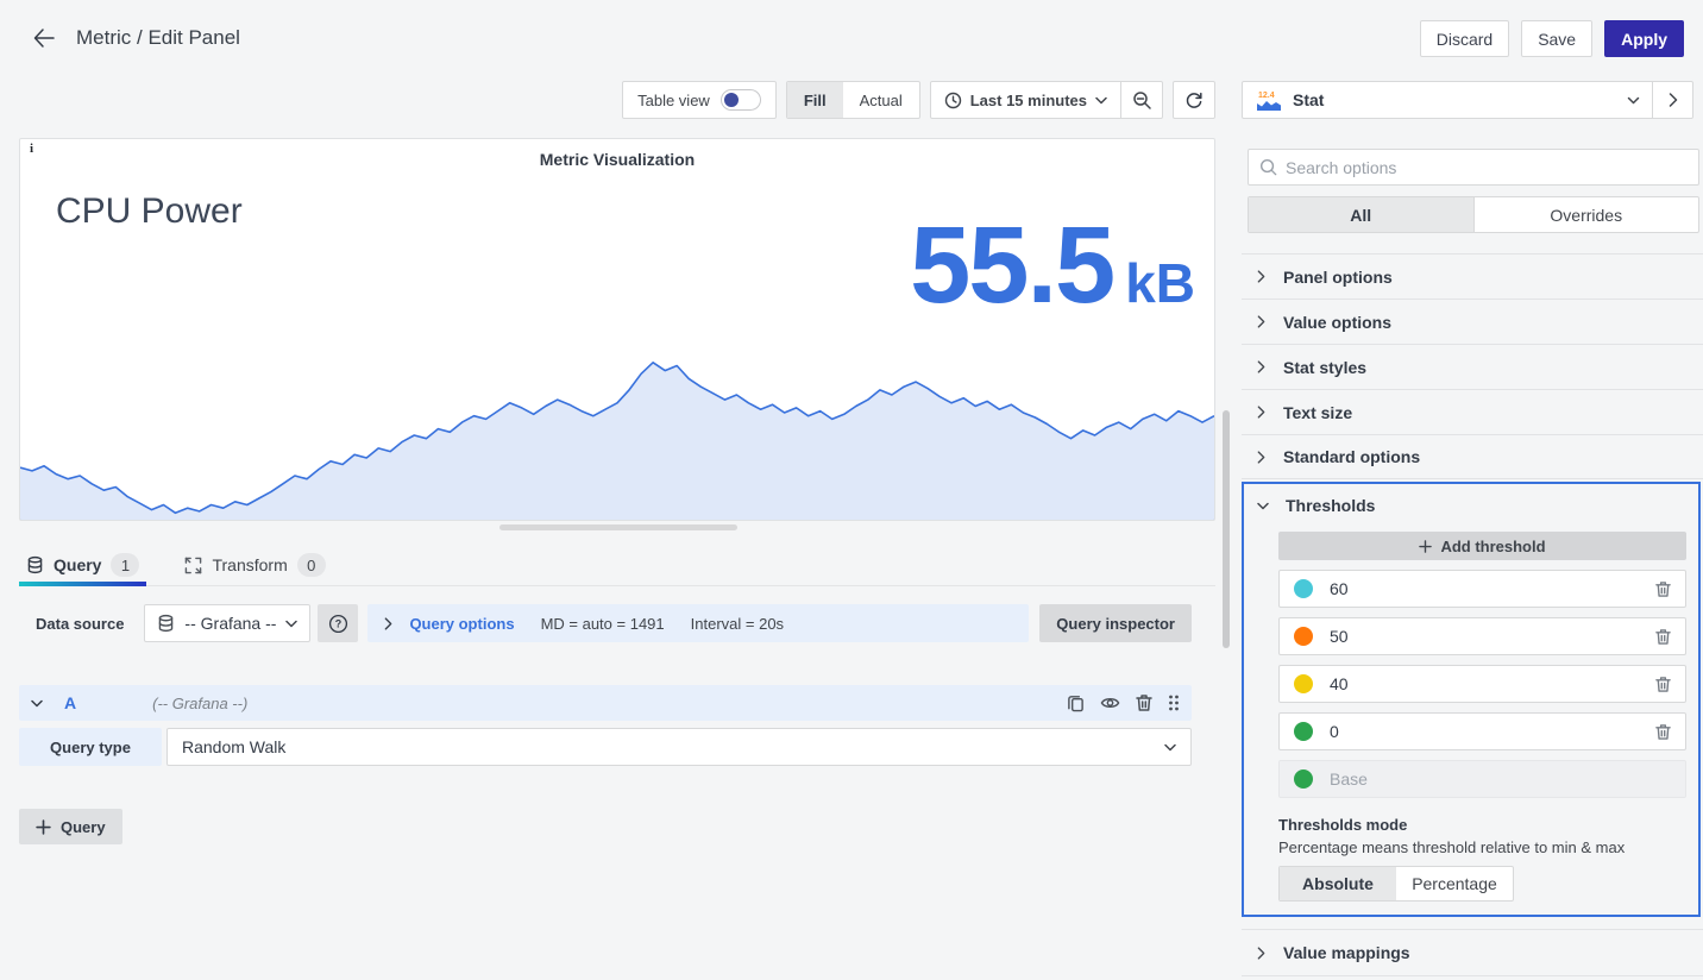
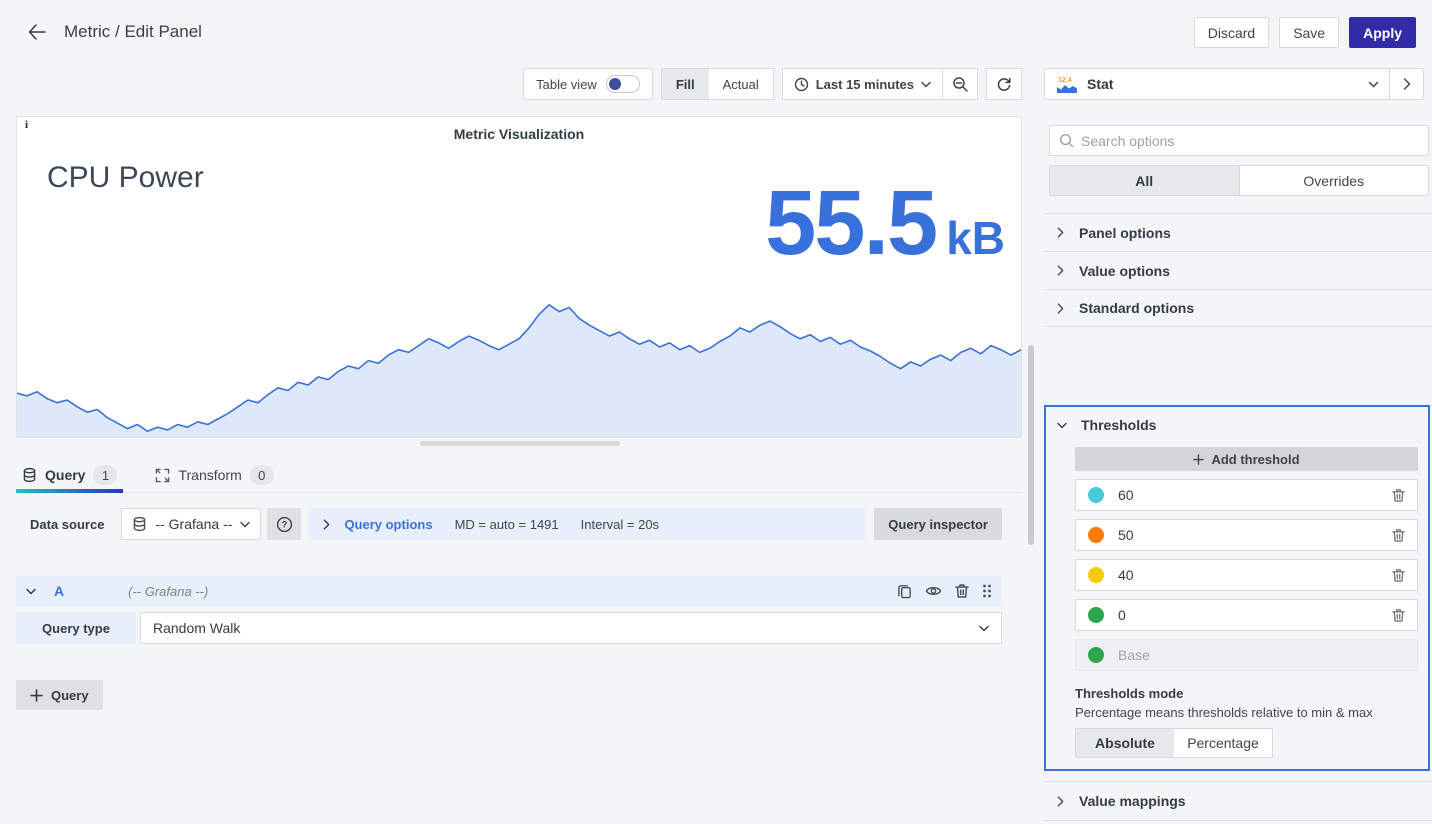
  Metric / Edit Panel
  Discard
  Save
  Apply
  Table view
  Fill
  Actual
  Last 15 minutes
  Stat
  i
  Metric Visualization
  CPU Power
  55.5
  kB
  Query
  1
  Transform
  0
  Data source
  -- Grafana --
  ?
  Query options
  MD = auto = 1491
  Interval = 20s
  Query inspector
  A
  (-- Grafana --)
  Query type
  Random Walk
  Query
  Search options
  All
  Overrides
  Panel options
  Value options
- Stat styles
- Text size
  Standard options
  Thresholds
  Add threshold
  60
  50
  40
  0
  Base
  Thresholds mode
- Percentage means threshold relative to min & max
+ Percentage means thresholds relative to min & max
  Absolute
  Percentage
  Value mappings
